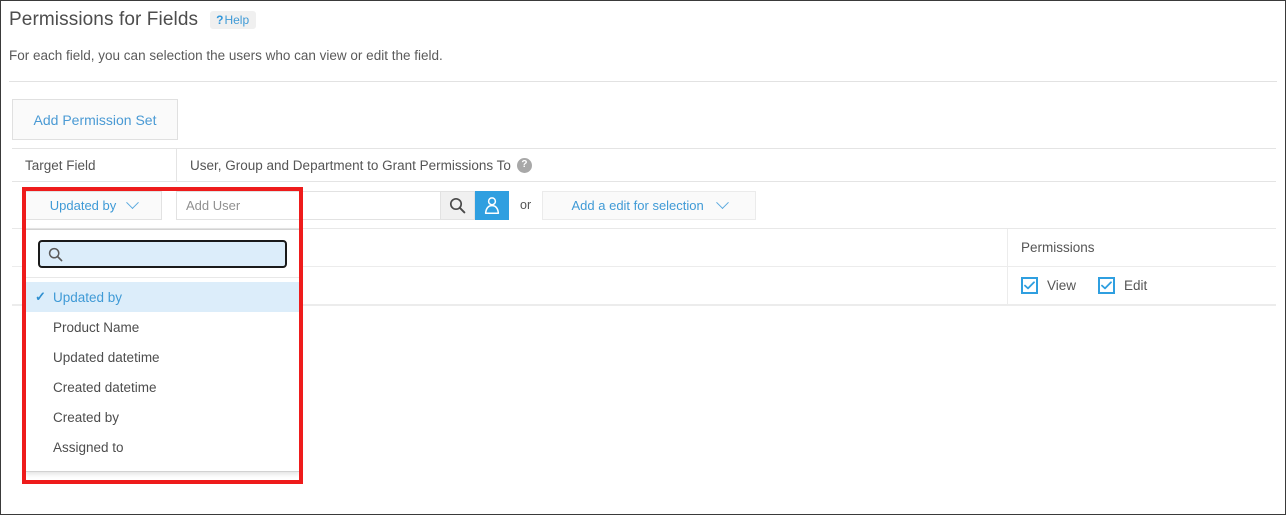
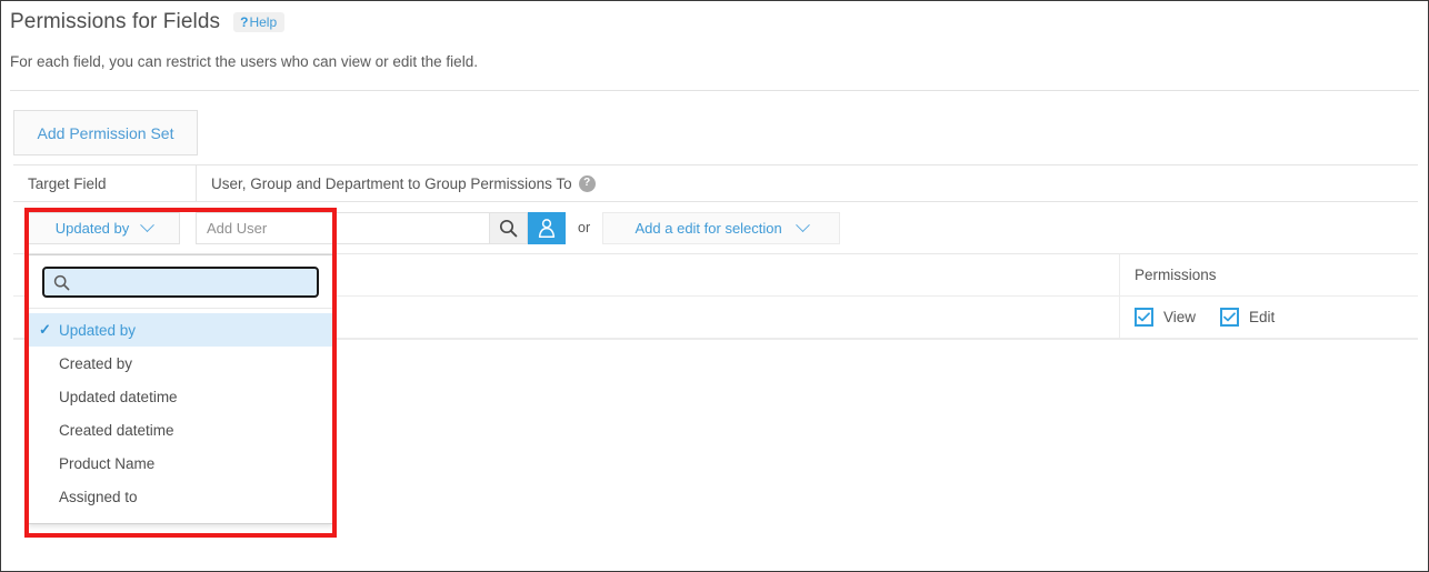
  Permissions for Fields
  ?
  Help
- For each field, you can selection the users who can view or edit the field.
+ For each field, you can restrict the users who can view or edit the field.
  Add Permission Set
  Target Field
- User, Group and Department to Grant Permissions To
+ User, Group and Department to Group Permissions To
  ?
  Updated by
  Add User
  or
  Add a edit for selection
  Permissions
  View
  Edit
  ✓
  Updated by
- Product Name
+ Created by
  Updated datetime
  Created datetime
- Created by
+ Product Name
  Assigned to
